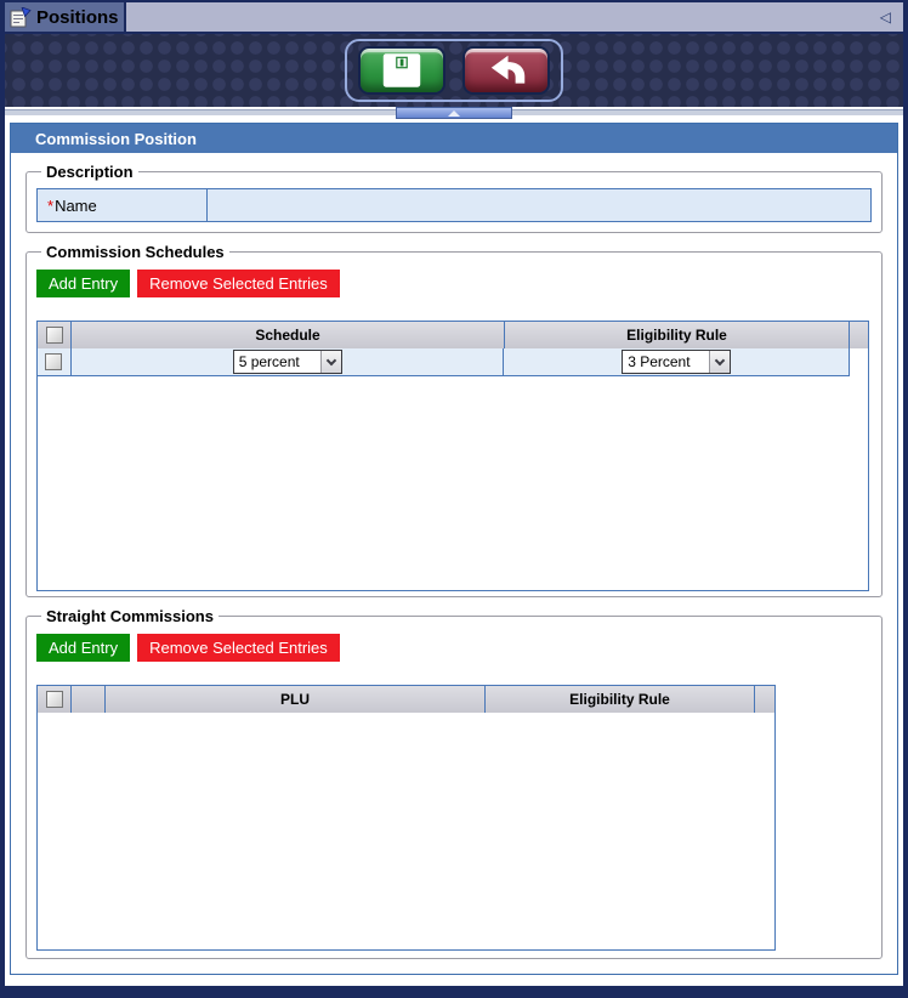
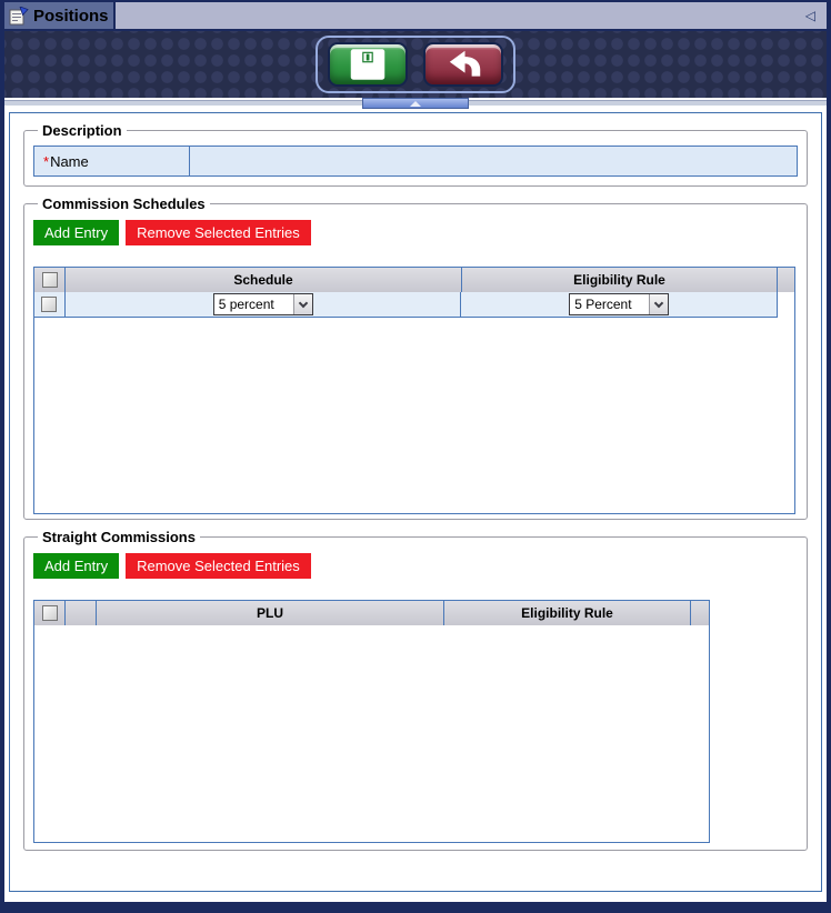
  Positions
  ◁
- Commission Position
  Description
  *
  Name
  Commission Schedules
  Add Entry
  Remove Selected Entries
  Schedule
  Eligibility Rule
  5 percent
- 3 Percent
+ 5 Percent
  Straight Commissions
  Add Entry
  Remove Selected Entries
  PLU
  Eligibility Rule
